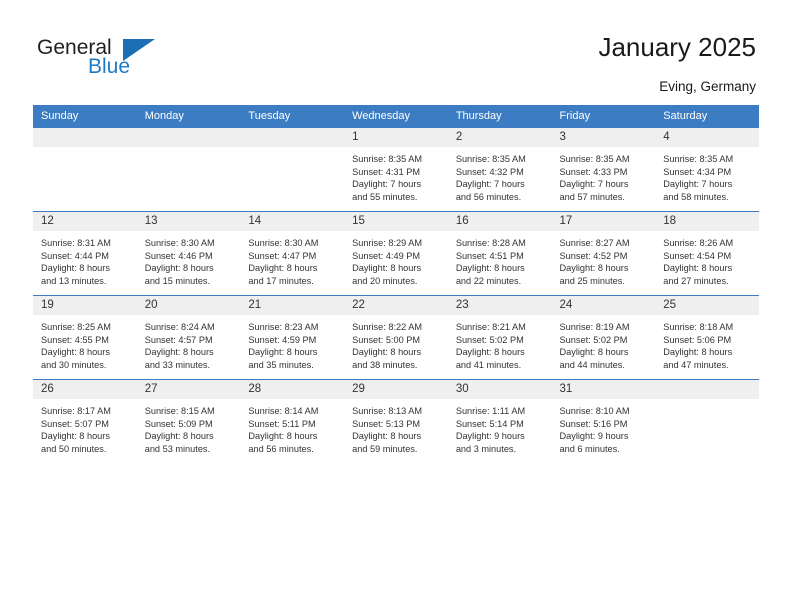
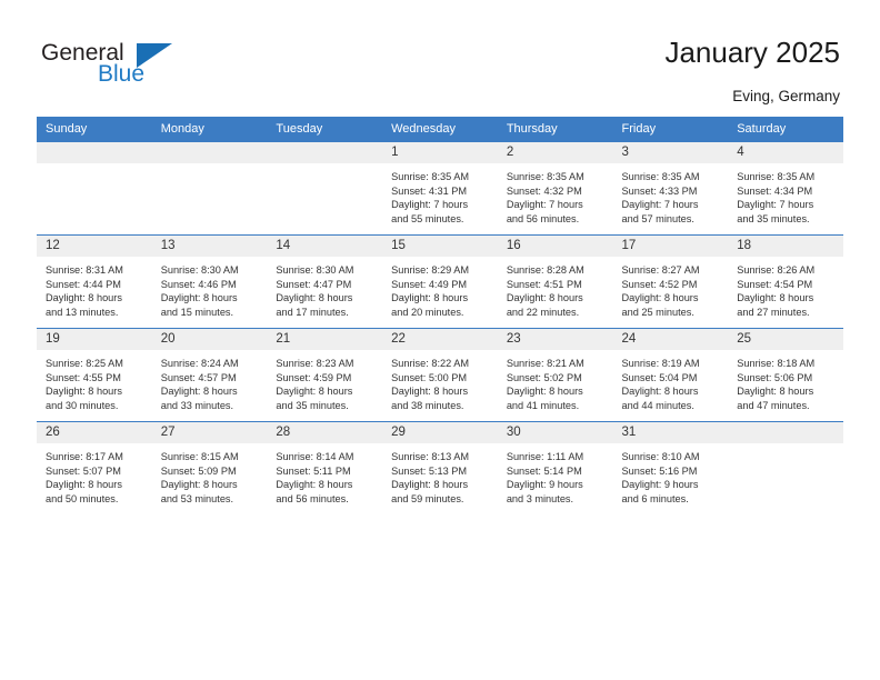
  General
  Blue
  January 2025
  Eving, Germany
  Sunday	Monday	Tuesday	Wednesday	Thursday	Friday	Saturday
- 			1Sunrise: 8:35 AMSunset: 4:31 PMDaylight: 7 hoursand 55 minutes.	2Sunrise: 8:35 AMSunset: 4:32 PMDaylight: 7 hoursand 56 minutes.	3Sunrise: 8:35 AMSunset: 4:33 PMDaylight: 7 hoursand 57 minutes.	4Sunrise: 8:35 AMSunset: 4:34 PMDaylight: 7 hoursand 58 minutes.
+ 			1Sunrise: 8:35 AMSunset: 4:31 PMDaylight: 7 hoursand 55 minutes.	2Sunrise: 8:35 AMSunset: 4:32 PMDaylight: 7 hoursand 56 minutes.	3Sunrise: 8:35 AMSunset: 4:33 PMDaylight: 7 hoursand 57 minutes.	4Sunrise: 8:35 AMSunset: 4:34 PMDaylight: 7 hoursand 35 minutes.
  12Sunrise: 8:31 AMSunset: 4:44 PMDaylight: 8 hoursand 13 minutes.	13Sunrise: 8:30 AMSunset: 4:46 PMDaylight: 8 hoursand 15 minutes.	14Sunrise: 8:30 AMSunset: 4:47 PMDaylight: 8 hoursand 17 minutes.	15Sunrise: 8:29 AMSunset: 4:49 PMDaylight: 8 hoursand 20 minutes.	16Sunrise: 8:28 AMSunset: 4:51 PMDaylight: 8 hoursand 22 minutes.	17Sunrise: 8:27 AMSunset: 4:52 PMDaylight: 8 hoursand 25 minutes.	18Sunrise: 8:26 AMSunset: 4:54 PMDaylight: 8 hoursand 27 minutes.
- 19Sunrise: 8:25 AMSunset: 4:55 PMDaylight: 8 hoursand 30 minutes.	20Sunrise: 8:24 AMSunset: 4:57 PMDaylight: 8 hoursand 33 minutes.	21Sunrise: 8:23 AMSunset: 4:59 PMDaylight: 8 hoursand 35 minutes.	22Sunrise: 8:22 AMSunset: 5:00 PMDaylight: 8 hoursand 38 minutes.	23Sunrise: 8:21 AMSunset: 5:02 PMDaylight: 8 hoursand 41 minutes.	24Sunrise: 8:19 AMSunset: 5:02 PMDaylight: 8 hoursand 44 minutes.	25Sunrise: 8:18 AMSunset: 5:06 PMDaylight: 8 hoursand 47 minutes.
+ 19Sunrise: 8:25 AMSunset: 4:55 PMDaylight: 8 hoursand 30 minutes.	20Sunrise: 8:24 AMSunset: 4:57 PMDaylight: 8 hoursand 33 minutes.	21Sunrise: 8:23 AMSunset: 4:59 PMDaylight: 8 hoursand 35 minutes.	22Sunrise: 8:22 AMSunset: 5:00 PMDaylight: 8 hoursand 38 minutes.	23Sunrise: 8:21 AMSunset: 5:02 PMDaylight: 8 hoursand 41 minutes.	24Sunrise: 8:19 AMSunset: 5:04 PMDaylight: 8 hoursand 44 minutes.	25Sunrise: 8:18 AMSunset: 5:06 PMDaylight: 8 hoursand 47 minutes.
  26Sunrise: 8:17 AMSunset: 5:07 PMDaylight: 8 hoursand 50 minutes.	27Sunrise: 8:15 AMSunset: 5:09 PMDaylight: 8 hoursand 53 minutes.	28Sunrise: 8:14 AMSunset: 5:11 PMDaylight: 8 hoursand 56 minutes.	29Sunrise: 8:13 AMSunset: 5:13 PMDaylight: 8 hoursand 59 minutes.	30Sunrise: 1:11 AMSunset: 5:14 PMDaylight: 9 hoursand 3 minutes.	31Sunrise: 8:10 AMSunset: 5:16 PMDaylight: 9 hoursand 6 minutes.
